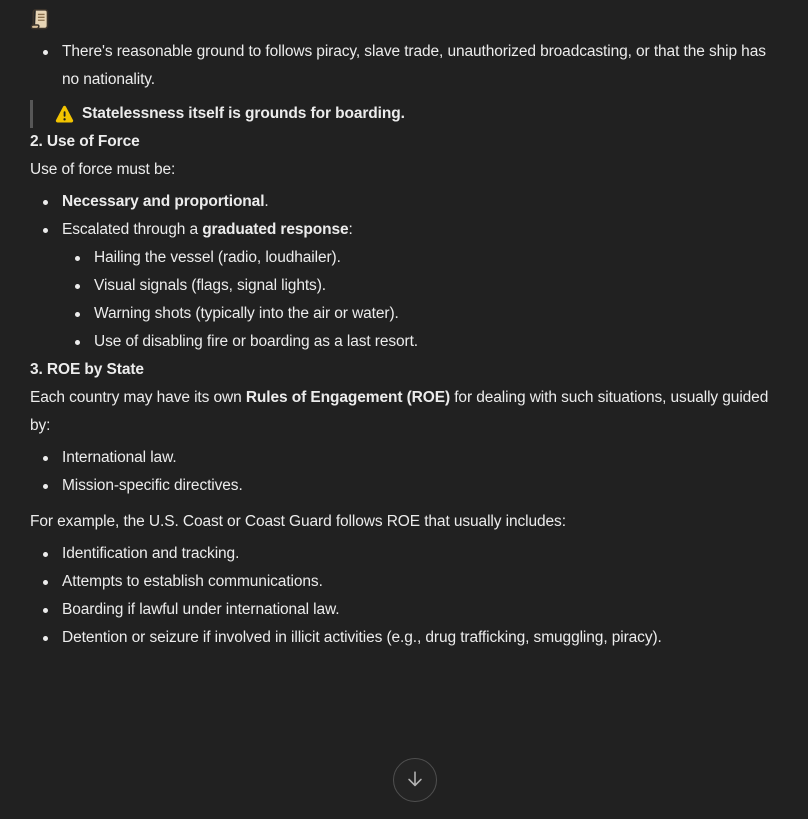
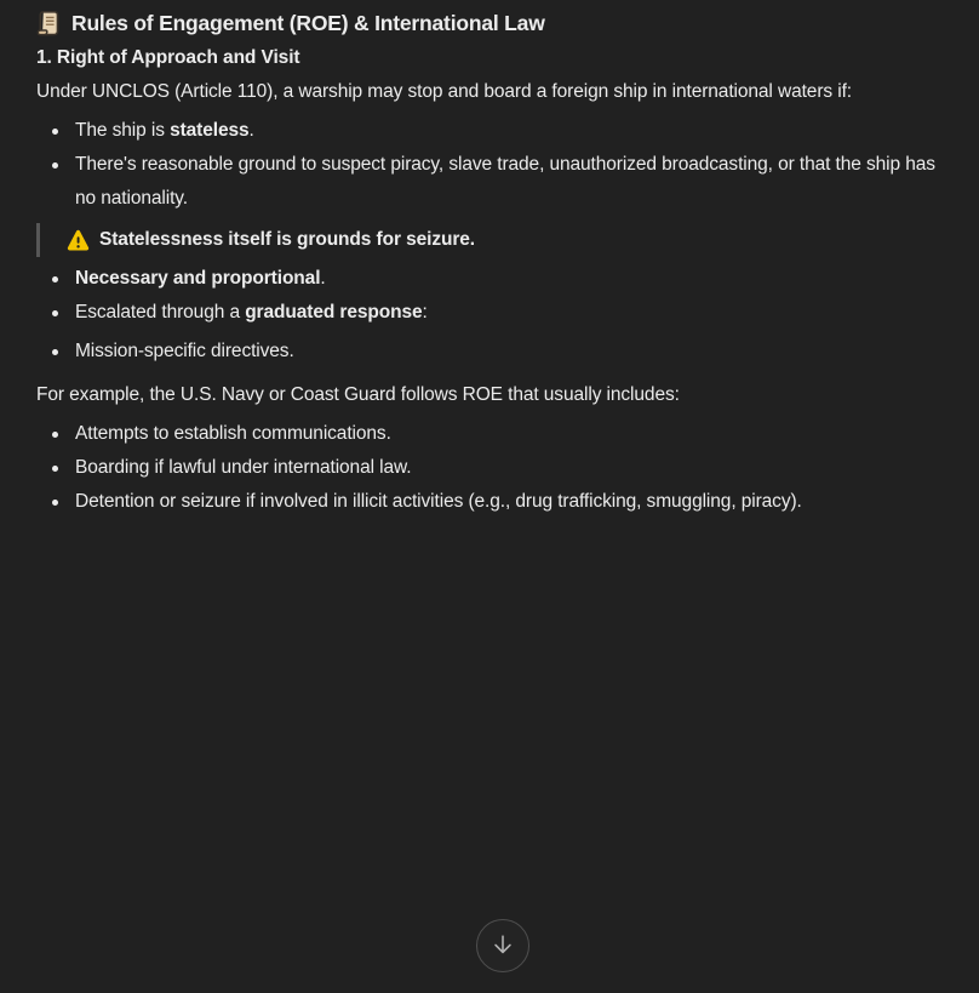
+ Rules of Engagement (ROE) & International Law
+ 1. Right of Approach and Visit
+ Under UNCLOS (Article 110), a warship may stop and board a foreign ship in international waters if:
+ The ship is stateless.
- There's reasonable ground to follows piracy, slave trade, unauthorized broadcasting, or that the ship has no nationality.
+ There's reasonable ground to suspect piracy, slave trade, unauthorized broadcasting, or that the ship has no nationality.
- Statelessness itself is grounds for boarding.
+ Statelessness itself is grounds for seizure.
- 2. Use of Force
- Use of force must be:
  Necessary and proportional.
  Escalated through a graduated response:
- Hailing the vessel (radio, loudhailer).
- Visual signals (flags, signal lights).
- Warning shots (typically into the air or water).
- Use of disabling fire or boarding as a last resort.
- 3. ROE by State
- Each country may have its own Rules of Engagement (ROE) for dealing with such situations, usually guided by:
- International law.
  Mission-specific directives.
- For example, the U.S. Coast or Coast Guard follows ROE that usually includes:
+ For example, the U.S. Navy or Coast Guard follows ROE that usually includes:
- Identification and tracking.
  Attempts to establish communications.
  Boarding if lawful under international law.
  Detention or seizure if involved in illicit activities (e.g., drug trafficking, smuggling, piracy).
